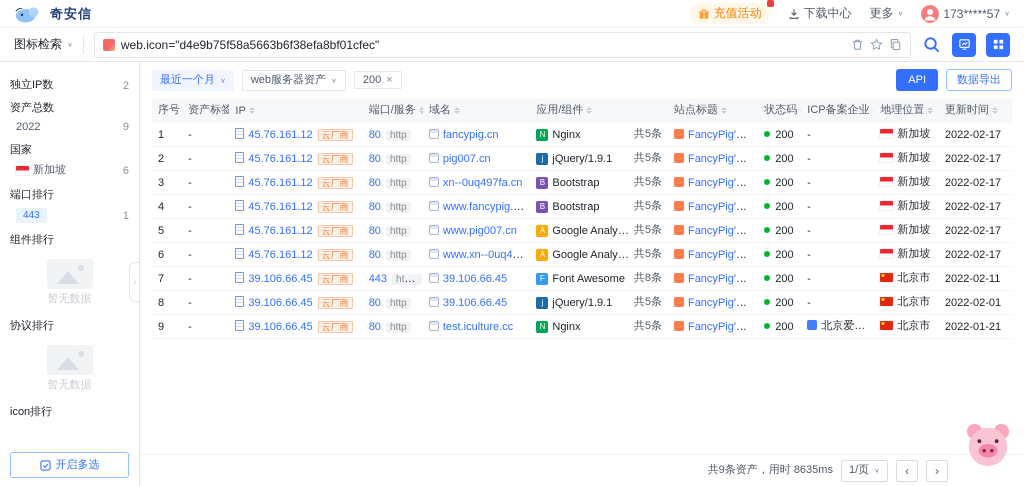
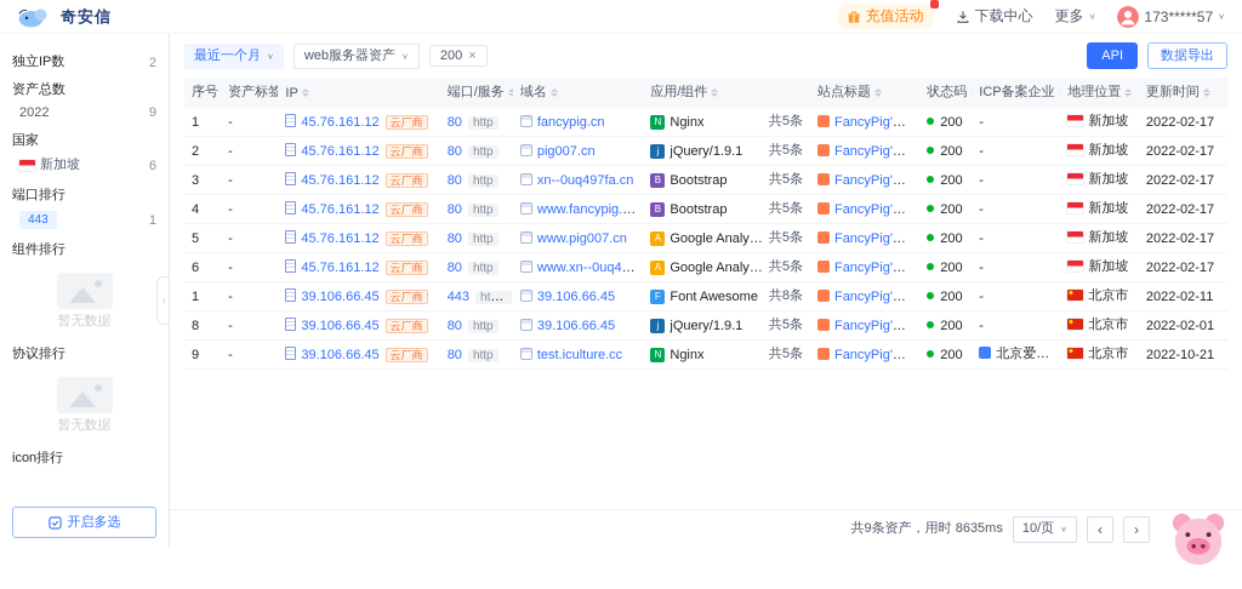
  奇安信
  充值活动
  下载中心
  更多
  173*****57
- 图标检索
- web.icon="d4e9b75f58a5663b6f38efa8bf01cfec"
  独立IP数
  2
  资产总数
  2022
  9
  国家
  新加坡
  6
  端口排行
  443
  1
  组件排行
  暂无数据
  协议排行
  暂无数据
  icon排行
  开启多选
  ‹
  最近一个月
  web服务器资产
  200
  ×
  API
  数据导出
  序号	资产标签	IP	端口/服务	域名	应用/组件	站点标题	状态码	ICP备案企业	地理位置	更新时间
  1	-	45.76.161.12 云厂商	80 http	fancypig.cn	N Nginx 共5条	FancyPig's blo	200	-	新加坡	2022-02-17
  2	-	45.76.161.12 云厂商	80 http	pig007.cn	j jQuery/1.9.1 共5条	FancyPig's blo	200	-	新加坡	2022-02-17
  3	-	45.76.161.12 云厂商	80 http	xn--0uq497fa.cn	B Bootstrap 共5条	FancyPig's blo	200	-	新加坡	2022-02-17
  4	-	45.76.161.12 云厂商	80 http	www.fancypig.cn	B Bootstrap 共5条	FancyPig's blo	200	-	新加坡	2022-02-17
  5	-	45.76.161.12 云厂商	80 http	www.pig007.cn	A Google Analytic 共5条	FancyPig's blo	200	-	新加坡	2022-02-17
  6	-	45.76.161.12 云厂商	80 http	www.xn--0uq497f	A Google Analytic 共5条	FancyPig's blo	200	-	新加坡	2022-02-17
- 7	-	39.106.66.45 云厂商	443 https	39.106.66.45	F Font Awesome 共8条	FancyPig's blo	200	-	北京市	2022-02-11
+ 1	-	39.106.66.45 云厂商	443 https	39.106.66.45	F Font Awesome 共8条	FancyPig's blo	200	-	北京市	2022-02-11
  8	-	39.106.66.45 云厂商	80 http	39.106.66.45	j jQuery/1.9.1 共5条	FancyPig's blo	200	-	北京市	2022-02-01
- 9	-	39.106.66.45 云厂商	80 http	test.iculture.cc	N Nginx 共5条	FancyPig's blo	200	北京爱文化	北京市	2022-01-21
+ 9	-	39.106.66.45 云厂商	80 http	test.iculture.cc	N Nginx 共5条	FancyPig's blo	200	北京爱文化	北京市	2022-10-21
  共9条资产，用时 8635ms
- 1/页
+ 10/页
  ‹
  ›
